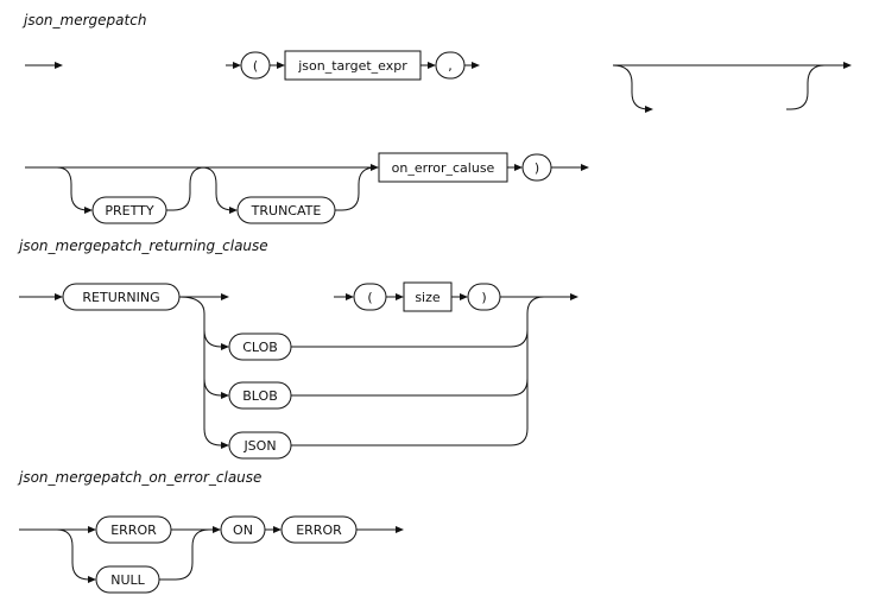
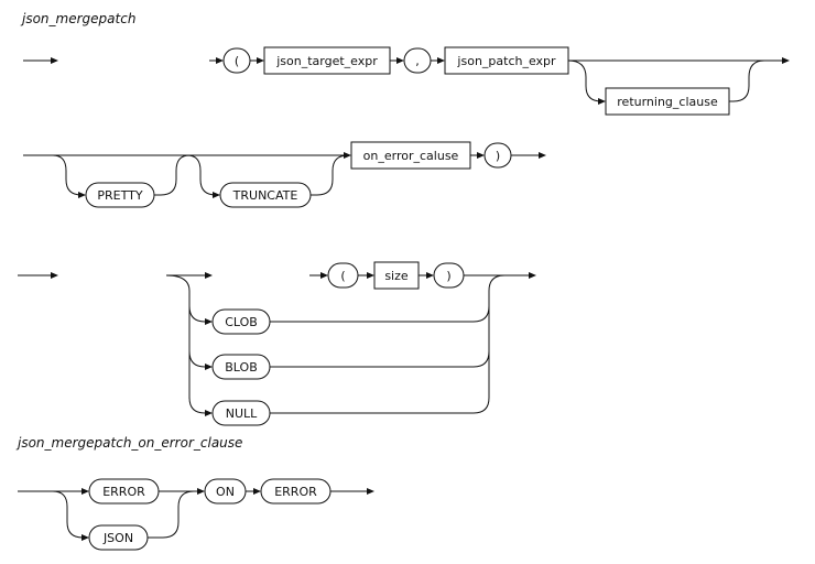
  json_mergepatch
  (
  json_target_expr
  ,
+ json_patch_expr
+ returning_clause
  PRETTY
  TRUNCATE
  on_error_caluse
  )
- json_mergepatch_returning_clause
- RETURNING
  (
  size
  )
  CLOB
  BLOB
- JSON
+ NULL
  json_mergepatch_on_error_clause
  ERROR
- NULL
+ JSON
  ON
  ERROR
